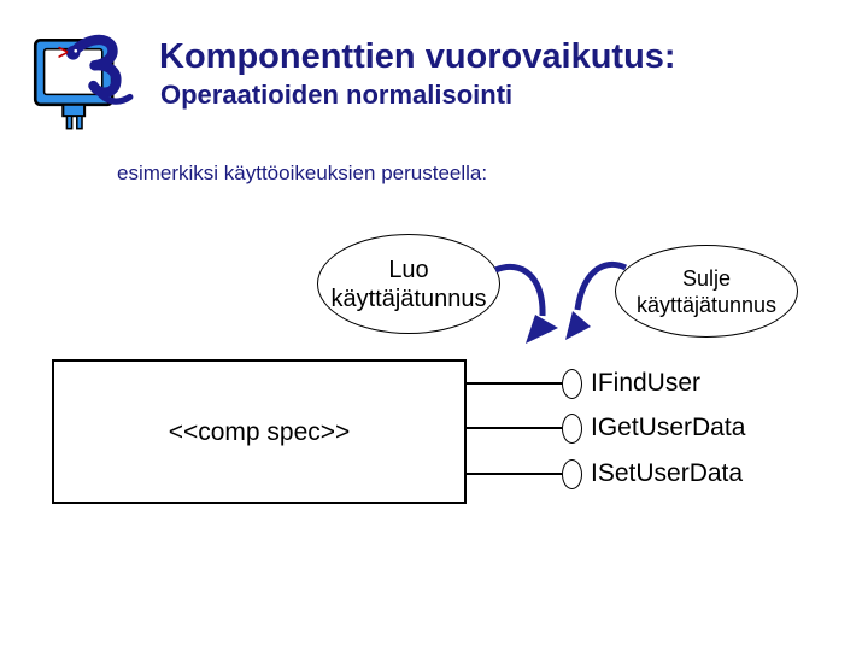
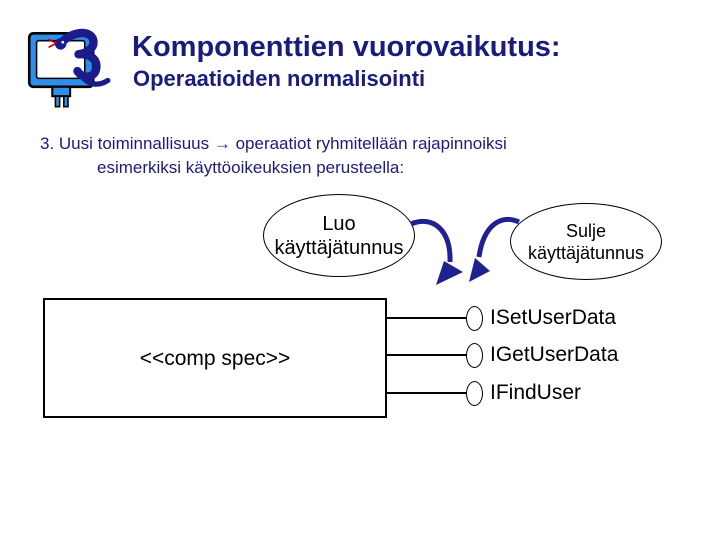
  Komponenttien vuorovaikutus:
  Operaatioiden normalisointi
+ 3. Uusi toiminnallisuus → operaatiot ryhmitellään rajapinnoiksi
  esimerkiksi käyttöoikeuksien perusteella:
  Luo
  käyttäjätunnus
  Sulje
  käyttäjätunnus
  <<comp spec>>
- IFindUser
+ ISetUserData
  IGetUserData
- ISetUserData
+ IFindUser
